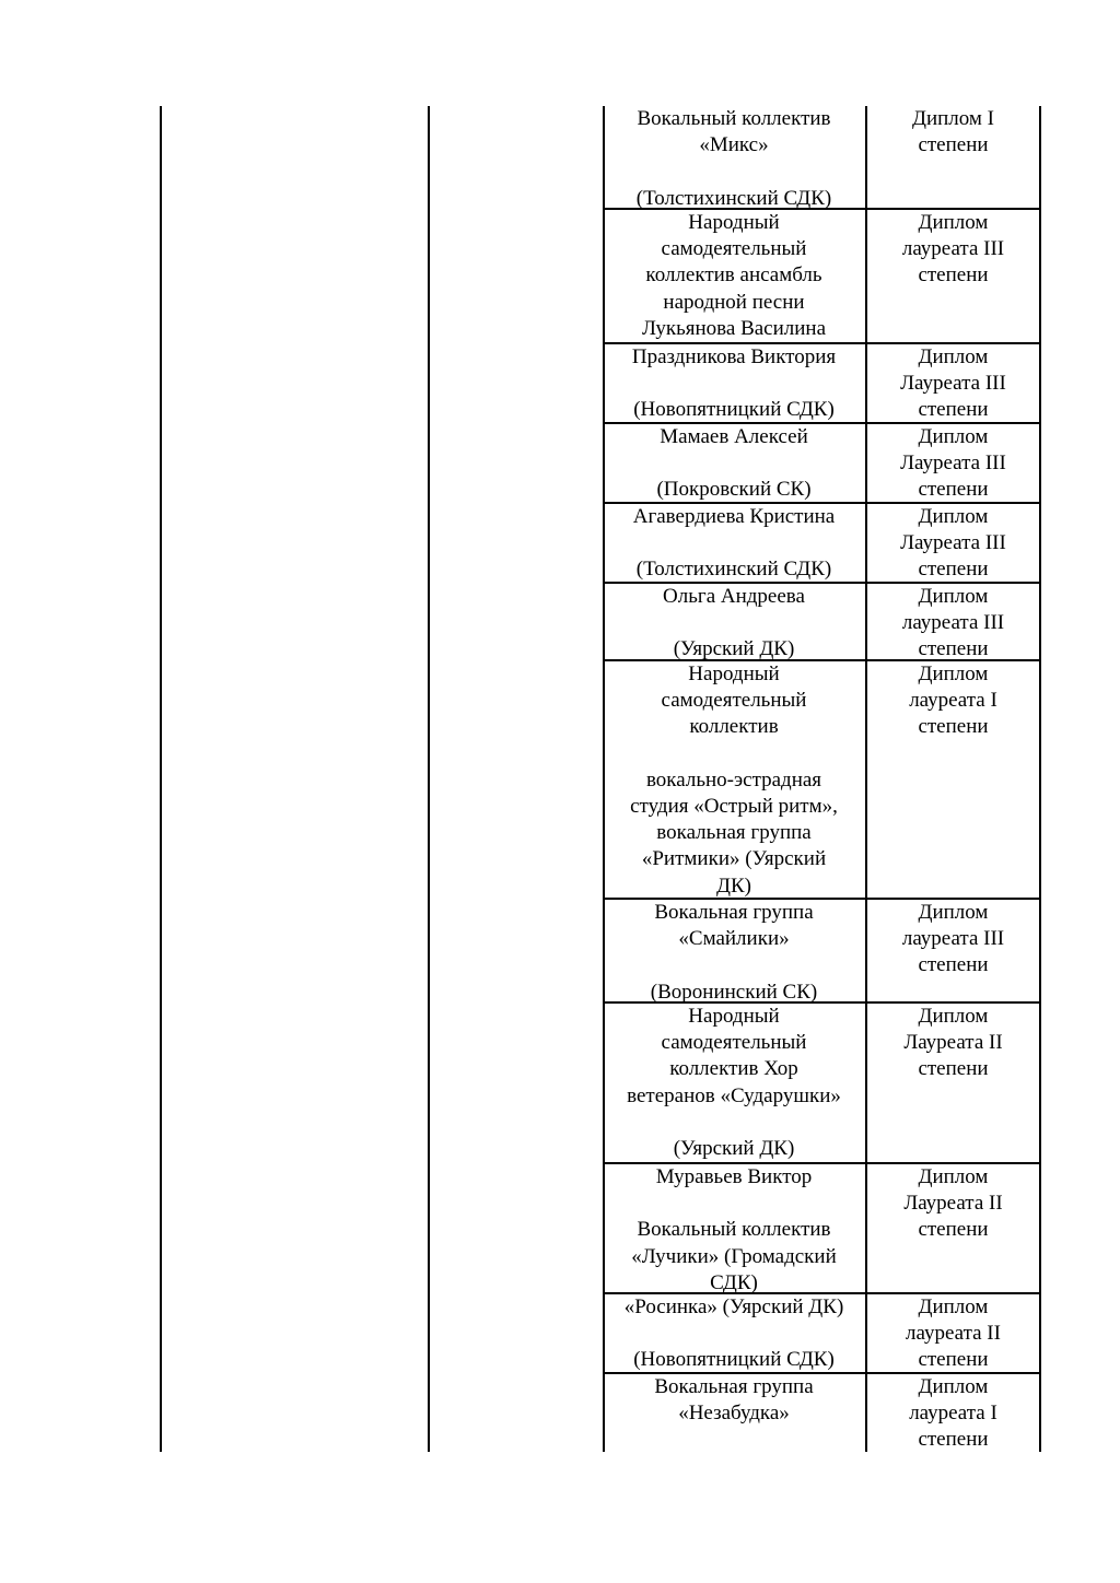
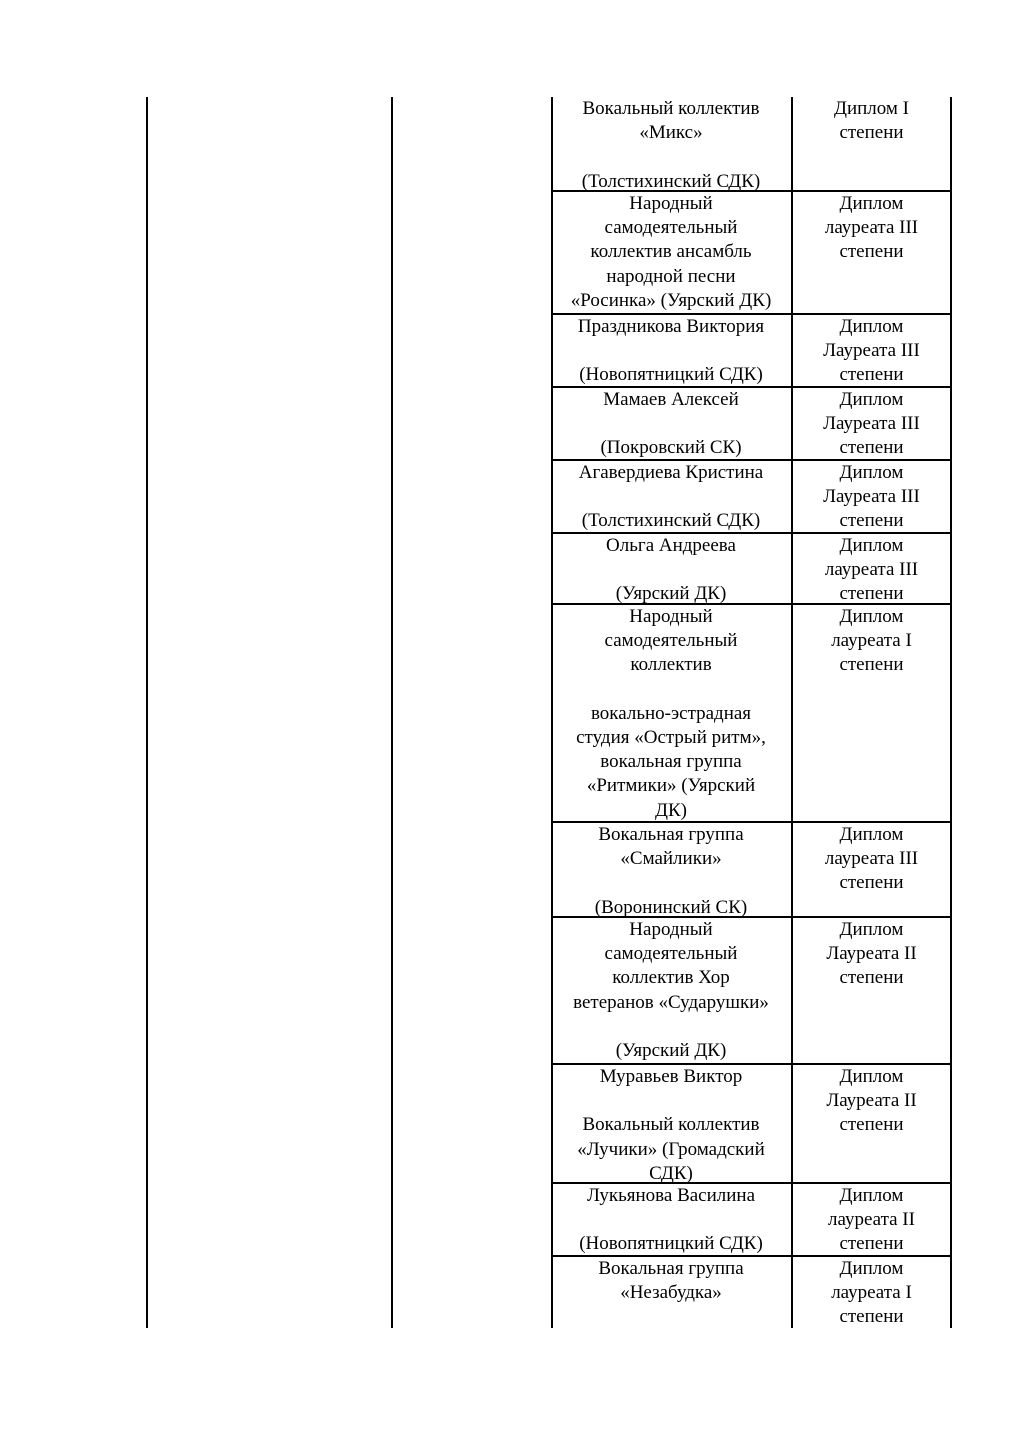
  Вокальный коллектив
  «Микс»
  (Толстихинский СДК)
  Диплом I
  степени
  Народный
  самодеятельный
  коллектив ансамбль
  народной песни
- Лукьянова Василина
+ «Росинка» (Уярский ДК)
  Диплом
  лауреата III
  степени
  Праздникова Виктория
  (Новопятницкий СДК)
  Диплом
  Лауреата III
  степени
  Мамаев Алексей
  (Покровский СК)
  Диплом
  Лауреата III
  степени
  Агавердиева Кристина
  (Толстихинский СДК)
  Диплом
  Лауреата III
  степени
  Ольга Андреева
  (Уярский ДК)
  Диплом
  лауреата III
  степени
  Народный
  самодеятельный
  коллектив
  вокально-эстрадная
  студия «Острый ритм»,
  вокальная группа
  «Ритмики» (Уярский
  ДК)
  Диплом
  лауреата I
  степени
  Вокальная группа
  «Смайлики»
  (Воронинский СК)
  Диплом
  лауреата III
  степени
  Народный
  самодеятельный
  коллектив Хор
  ветеранов «Сударушки»
  (Уярский ДК)
  Диплом
  Лауреата II
  степени
  Муравьев Виктор
  Вокальный коллектив
  «Лучики» (Громадский
  СДК)
  Диплом
  Лауреата II
  степени
- «Росинка» (Уярский ДК)
+ Лукьянова Василина
  (Новопятницкий СДК)
  Диплом
  лауреата II
  степени
  Вокальная группа
  «Незабудка»
  Диплом
  лауреата I
  степени
